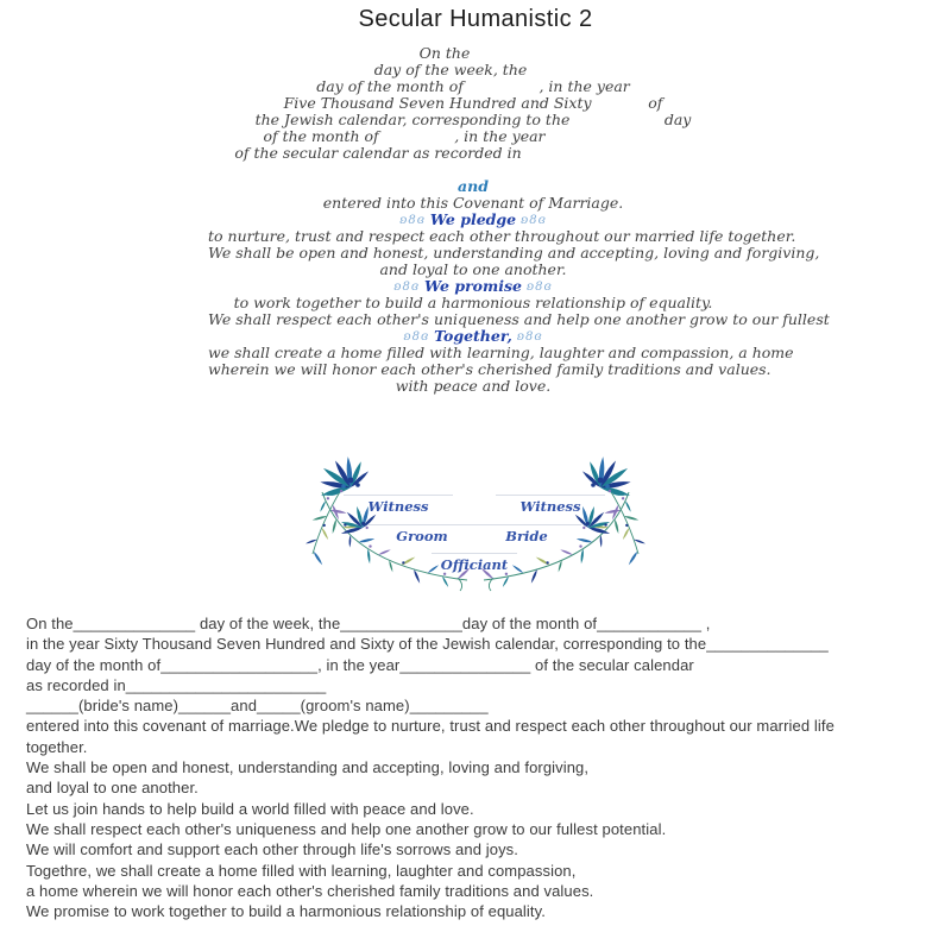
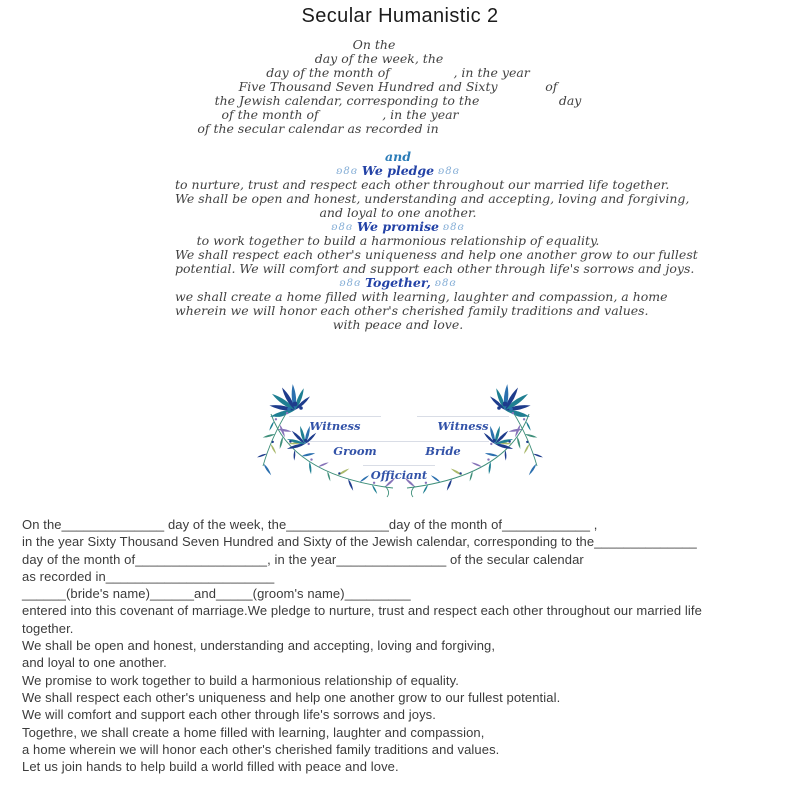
  Secular Humanistic 2
  On the
  day of the week, the
  day of the month of , in the year
  Five Thousand Seven Hundred and Sixty of
  the Jewish calendar, corresponding to the day
  of the month of , in the year
  of the secular calendar as recorded in
  and
- entered into this Covenant of Marriage.
  ʚ8ɞ We pledge ʚ8ɞ
  to nurture, trust and respect each other throughout our married life together.
  We shall be open and honest, understanding and accepting, loving and forgiving,
  and loyal to one another.
  ʚ8ɞ We promise ʚ8ɞ
  to work together to build a harmonious relationship of equality.
  We shall respect each other's uniqueness and help one another grow to our fullest
+ potential. We will comfort and support each other through life's sorrows and joys.
  ʚ8ɞ Together, ʚ8ɞ
  we shall create a home filled with learning, laughter and compassion, a home
  wherein we will honor each other's cherished family traditions and values.
  with peace and love.
  Witness
  Witness
  Groom
  Bride
  Officiant
  On the______________ day of the week, the______________day of the month of____________ ,
  in the year Sixty Thousand Seven Hundred and Sixty of the Jewish calendar, corresponding to the______________
  day of the month of__________________, in the year_______________ of the secular calendar
  as recorded in_______________________
  ______(bride's name)______and_____(groom's name)_________
  entered into this covenant of marriage.We pledge to nurture, trust and respect each other throughout our married life
  together.
  We shall be open and honest, understanding and accepting, loving and forgiving,
  and loyal to one another.
- Let us join hands to help build a world filled with peace and love.
+ We promise to work together to build a harmonious relationship of equality.
  We shall respect each other's uniqueness and help one another grow to our fullest potential.
  We will comfort and support each other through life's sorrows and joys.
  Togethre, we shall create a home filled with learning, laughter and compassion,
  a home wherein we will honor each other's cherished family traditions and values.
- We promise to work together to build a harmonious relationship of equality.
+ Let us join hands to help build a world filled with peace and love.
